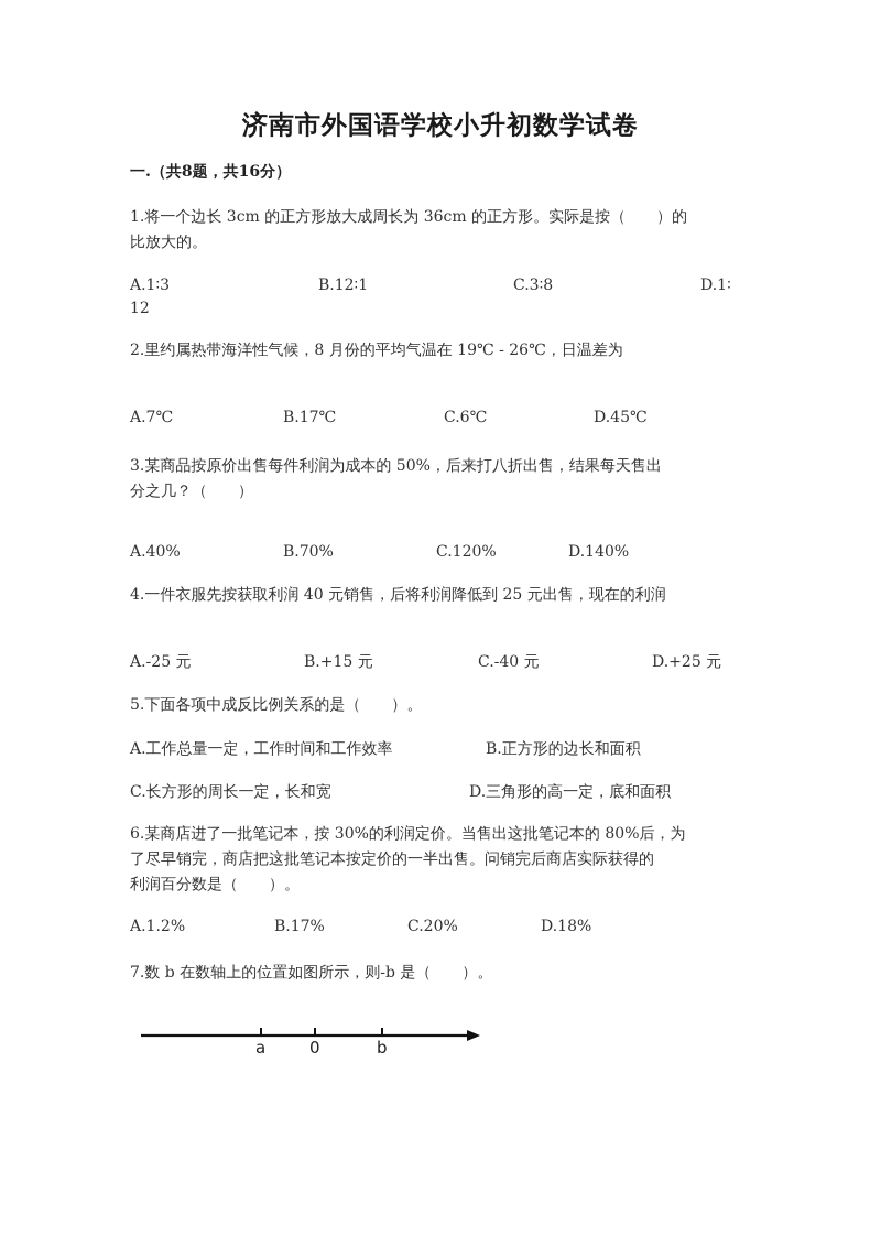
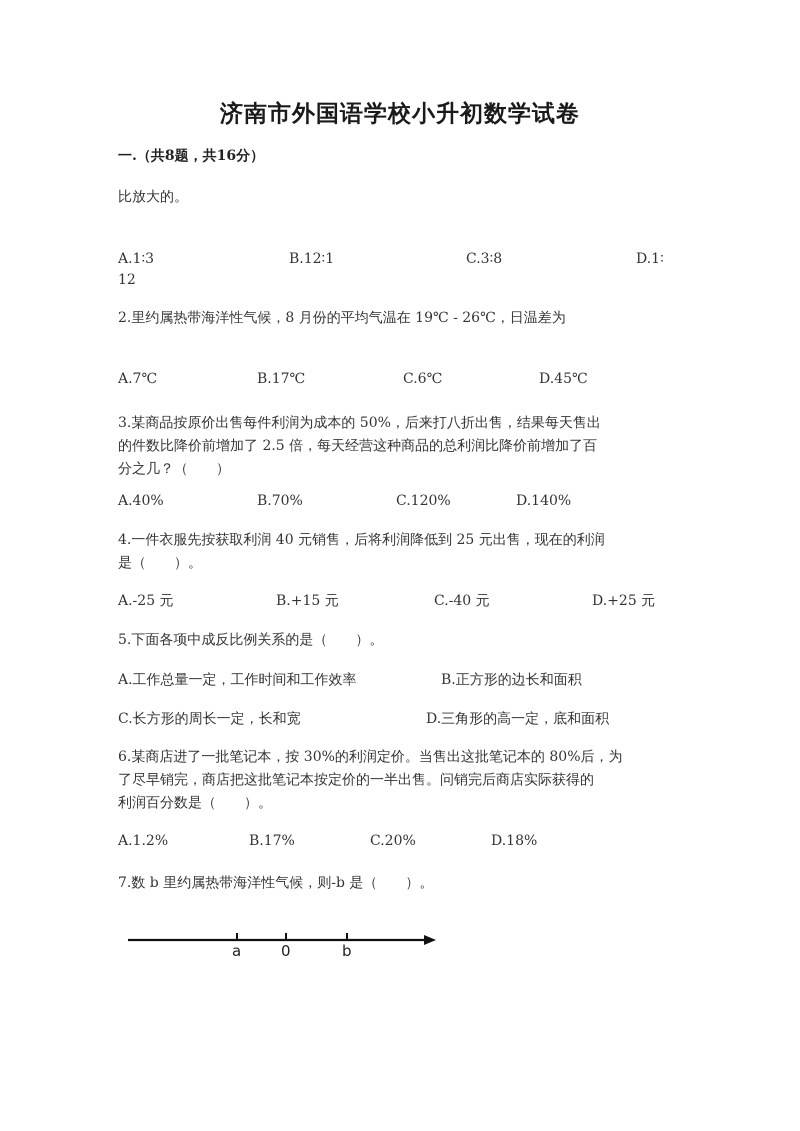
  济南市外国语学校小升初数学试卷
  一.（共8题，共16分）
- 1.将一个边长 3cm 的正方形放大成周长为 36cm 的正方形。实际是按（ ）的
  比放大的。
  A.1∶3
  B.12∶1
  C.3∶8
  D.1∶
  12
  2.里约属热带海洋性气候，8 月份的平均气温在 19℃ - 26℃，日温差为
  A.7℃
  B.17℃
  C.6℃
  D.45℃
  3.某商品按原价出售每件利润为成本的 50%，后来打八折出售，结果每天售出
+ 的件数比降价前增加了 2.5 倍，每天经营这种商品的总利润比降价前增加了百
  分之几？（ ）
  A.40%
  B.70%
  C.120%
  D.140%
  4.一件衣服先按获取利润 40 元销售，后将利润降低到 25 元出售，现在的利润
+ 是（ ）。
  A.-25 元
  B.+15 元
  C.-40 元
  D.+25 元
  5.下面各项中成反比例关系的是（ ）。
  A.工作总量一定，工作时间和工作效率
  B.正方形的边长和面积
  C.长方形的周长一定，长和宽
  D.三角形的高一定，底和面积
  6.某商店进了一批笔记本，按 30%的利润定价。当售出这批笔记本的 80%后，为
  了尽早销完，商店把这批笔记本按定价的一半出售。问销完后商店实际获得的
  利润百分数是（ ）。
  A.1.2%
  B.17%
  C.20%
  D.18%
- 7.数 b 在数轴上的位置如图所示，则-b 是（ ）。
+ 7.数 b 里约属热带海洋性气候，则-b 是（ ）。
  a
  0
  b
